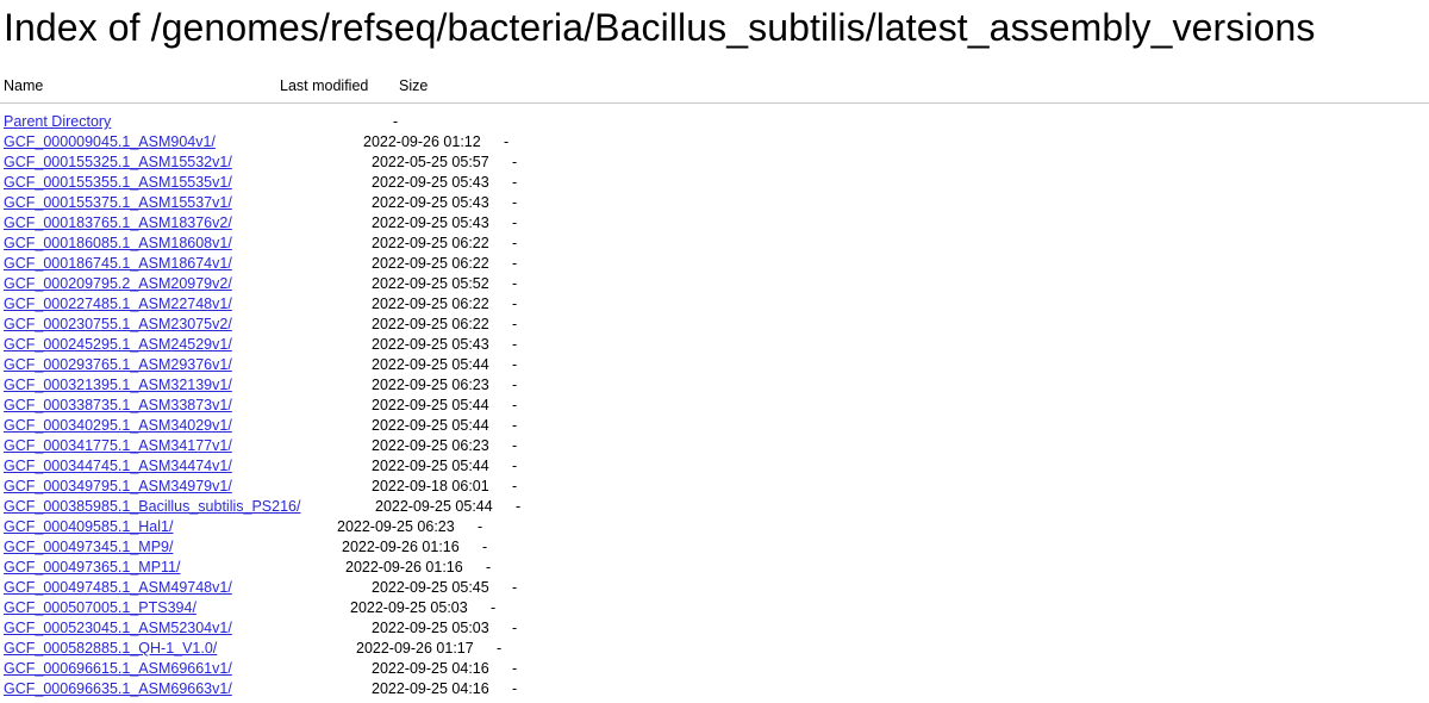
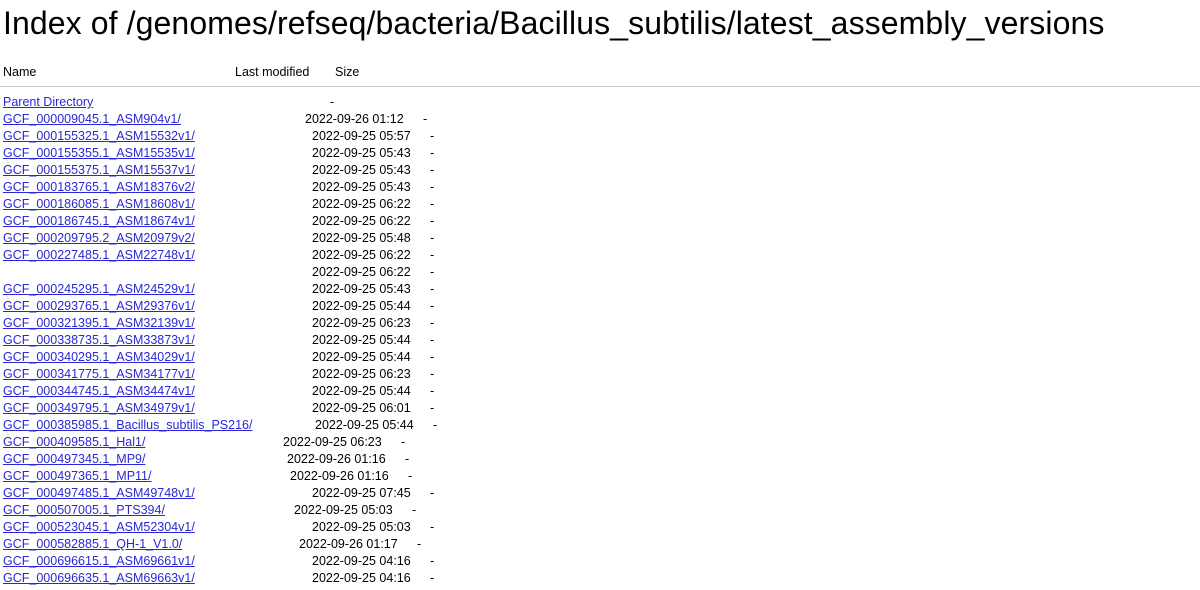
  Index of /genomes/refseq/bacteria/Bacillus_subtilis/latest_assembly_versions
  Name
  Last modified
  Size
  Parent Directory
  -
  GCF_000009045.1_ASM904v1/
  2022-09-26 01:12
  -
  GCF_000155325.1_ASM15532v1/
- 2022-05-25 05:57
+ 2022-09-25 05:57
  -
  GCF_000155355.1_ASM15535v1/
  2022-09-25 05:43
  -
  GCF_000155375.1_ASM15537v1/
  2022-09-25 05:43
  -
  GCF_000183765.1_ASM18376v2/
  2022-09-25 05:43
  -
  GCF_000186085.1_ASM18608v1/
  2022-09-25 06:22
  -
  GCF_000186745.1_ASM18674v1/
  2022-09-25 06:22
  -
  GCF_000209795.2_ASM20979v2/
- 2022-09-25 05:52
+ 2022-09-25 05:48
  -
  GCF_000227485.1_ASM22748v1/
  2022-09-25 06:22
  -
- GCF_000230755.1_ASM23075v2/
  2022-09-25 06:22
  -
  GCF_000245295.1_ASM24529v1/
  2022-09-25 05:43
  -
  GCF_000293765.1_ASM29376v1/
  2022-09-25 05:44
  -
  GCF_000321395.1_ASM32139v1/
  2022-09-25 06:23
  -
  GCF_000338735.1_ASM33873v1/
  2022-09-25 05:44
  -
  GCF_000340295.1_ASM34029v1/
  2022-09-25 05:44
  -
  GCF_000341775.1_ASM34177v1/
  2022-09-25 06:23
  -
  GCF_000344745.1_ASM34474v1/
  2022-09-25 05:44
  -
  GCF_000349795.1_ASM34979v1/
- 2022-09-18 06:01
+ 2022-09-25 06:01
  -
  GCF_000385985.1_Bacillus_subtilis_PS216/
  2022-09-25 05:44
  -
  GCF_000409585.1_Hal1/
  2022-09-25 06:23
  -
  GCF_000497345.1_MP9/
  2022-09-26 01:16
  -
  GCF_000497365.1_MP11/
  2022-09-26 01:16
  -
  GCF_000497485.1_ASM49748v1/
- 2022-09-25 05:45
+ 2022-09-25 07:45
  -
  GCF_000507005.1_PTS394/
  2022-09-25 05:03
  -
  GCF_000523045.1_ASM52304v1/
  2022-09-25 05:03
  -
  GCF_000582885.1_QH-1_V1.0/
  2022-09-26 01:17
  -
  GCF_000696615.1_ASM69661v1/
  2022-09-25 04:16
  -
  GCF_000696635.1_ASM69663v1/
  2022-09-25 04:16
  -
